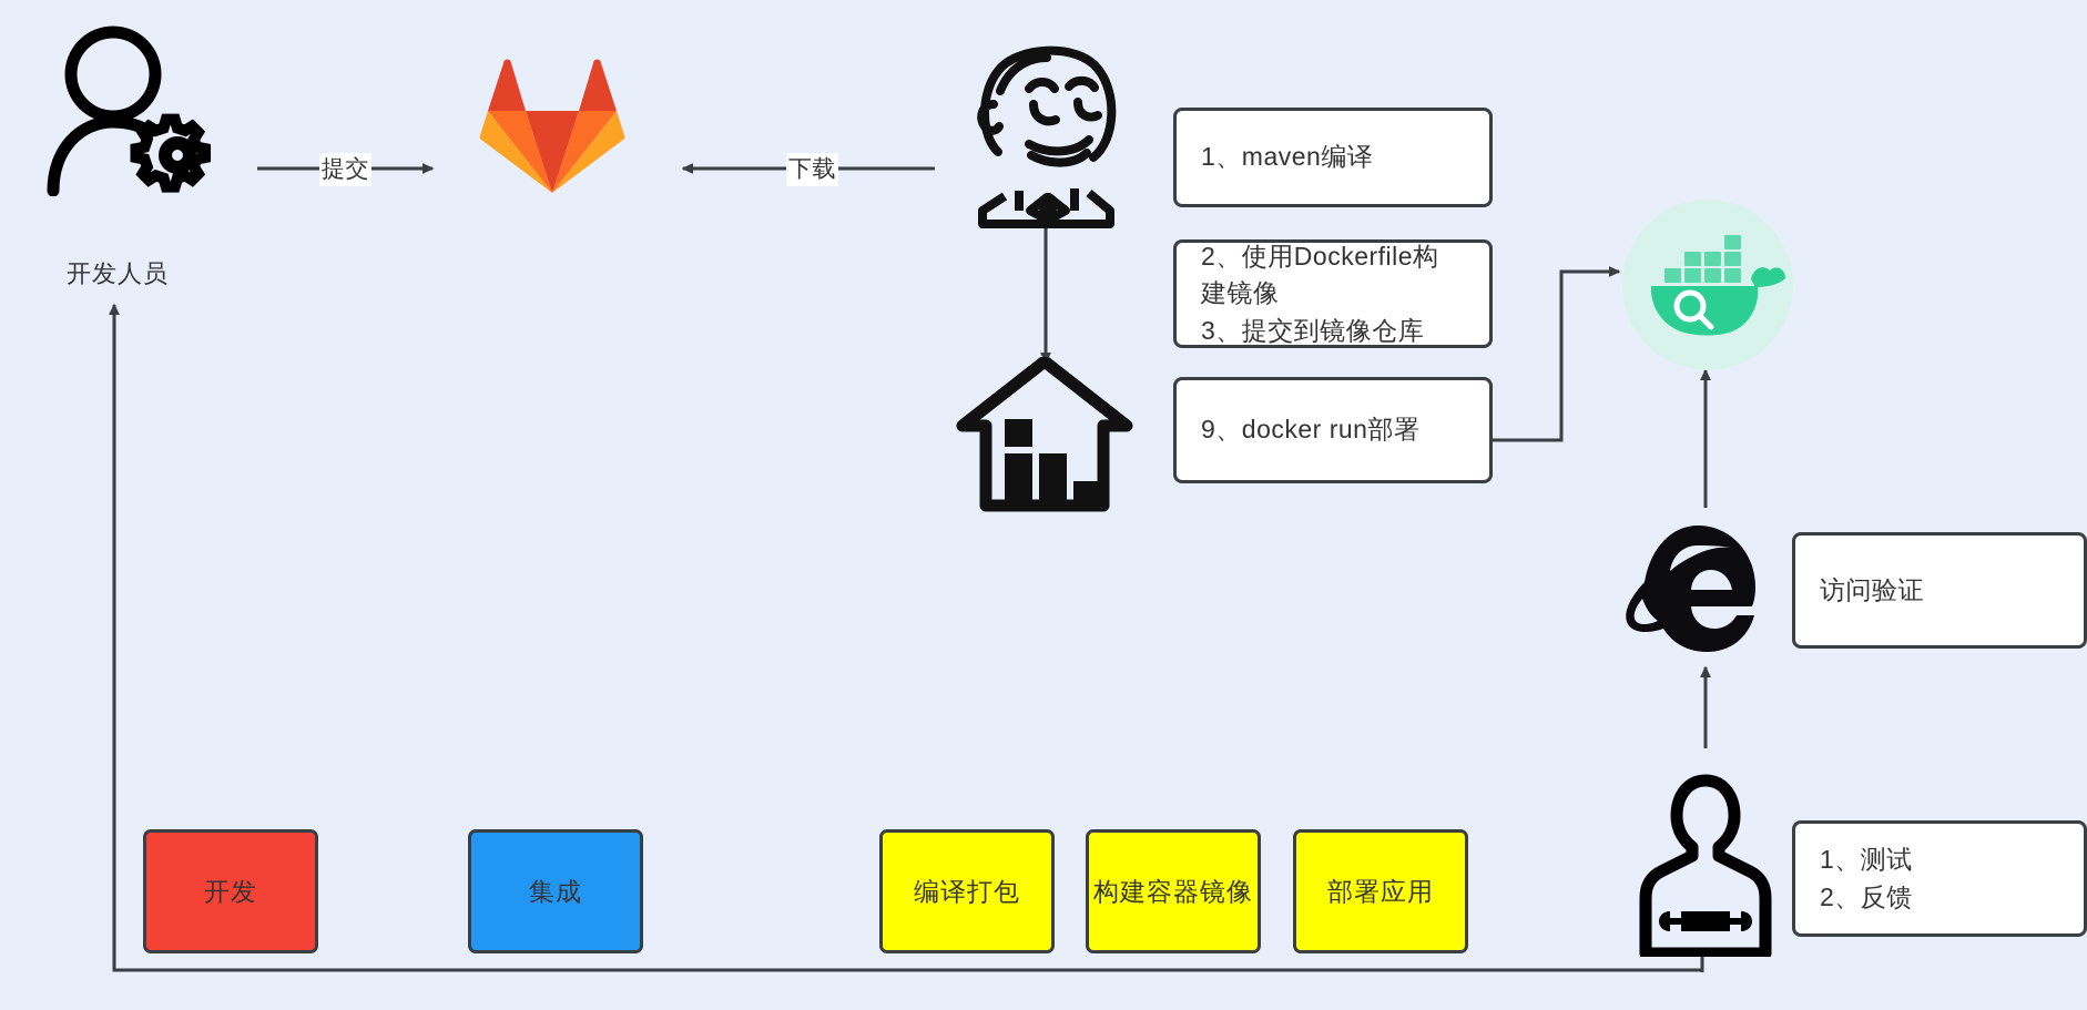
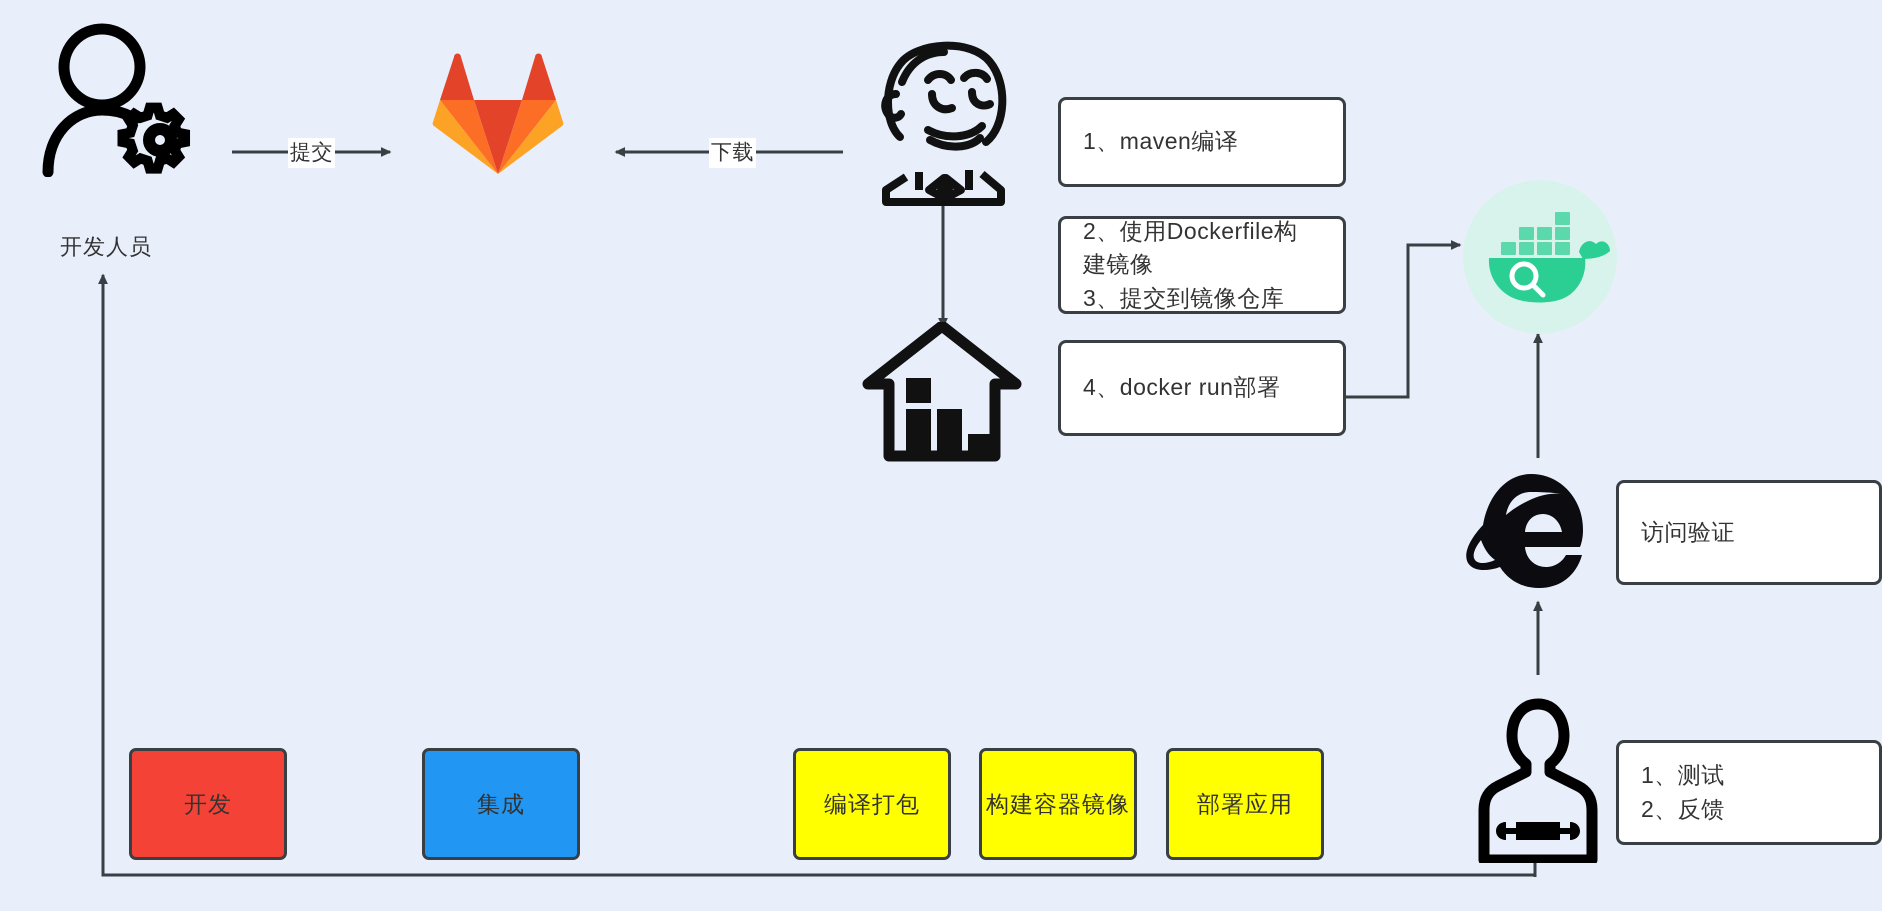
  开发人员
  提交
  下载
  1、maven编译
  2、使用Dockerfile构建镜像
  3、提交到镜像仓库
- 9、docker run部署
+ 4、docker run部署
  访问验证
  1、测试
  2、反馈
  开发
  集成
  编译打包
  构建容器镜像
  部署应用
